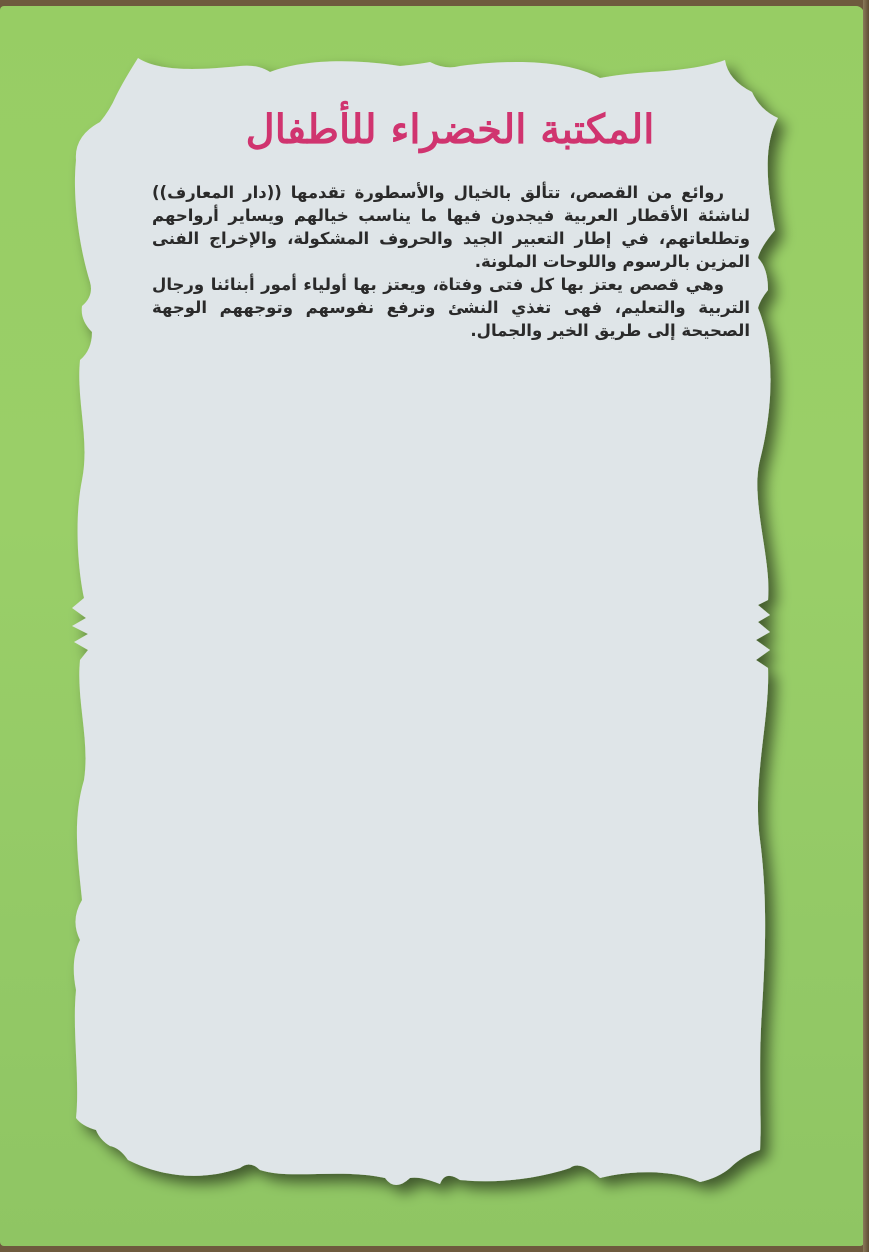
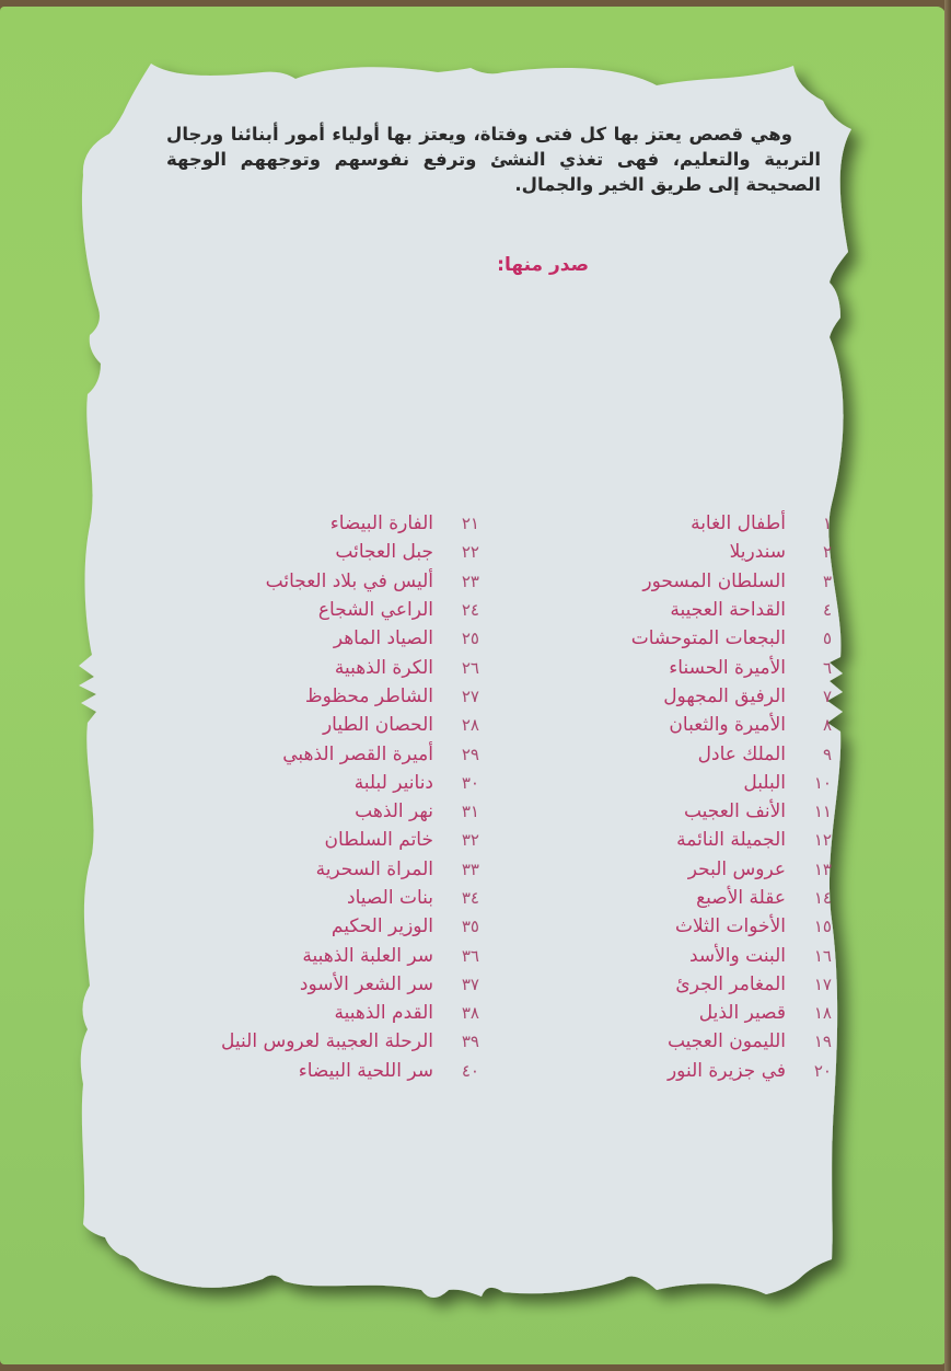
- المكتبة الخضراء للأطفال
- روائع من القصص، تتألق بالخيال والأسطورة تقدمها ((دار المعارف)) لناشئة الأقطار العربية فيجدون فيها ما يناسب خيالهم ويساير أرواحهم وتطلعاتهم، في إطار التعبير الجيد والحروف المشكولة، والإخراج الفنى المزين بالرسوم واللوحات الملونة.
  وهي قصص يعتز بها كل فتى وفتاة، ويعتز بها أولياء أمور أبنائنا ورجال التربية والتعليم، فهى تغذي النشئ وترفع نفوسهم وتوجههم الوجهة الصحيحة إلى طريق الخير والجمال.
+ صدر منها:
+ ١
+ أطفال الغابة
+ ٢
+ سندريلا
+ ٣
+ السلطان المسحور
+ ٤
+ القداحة العجيبة
+ ٥
+ البجعات المتوحشات
+ ٦
+ الأميرة الحسناء
+ ٧
+ الرفيق المجهول
+ ٨
+ الأميرة والثعبان
+ ٩
+ الملك عادل
+ ١٠
+ البلبل
+ ١١
+ الأنف العجيب
+ ١٢
+ الجميلة النائمة
+ ١٣
+ عروس البحر
+ ١٤
+ عقلة الأصبع
+ ١٥
+ الأخوات الثلاث
+ ١٦
+ البنت والأسد
+ ١٧
+ المغامر الجرئ
+ ١٨
+ قصير الذيل
+ ١٩
+ الليمون العجيب
+ ٢٠
+ في جزيرة النور
+ ٢١
+ الفارة البيضاء
+ ٢٢
+ جبل العجائب
+ ٢٣
+ أليس في بلاد العجائب
+ ٢٤
+ الراعي الشجاع
+ ٢٥
+ الصياد الماهر
+ ٢٦
+ الكرة الذهبية
+ ٢٧
+ الشاطر محظوظ
+ ٢٨
+ الحصان الطيار
+ ٢٩
+ أميرة القصر الذهبي
+ ٣٠
+ دنانير لبلبة
+ ٣١
+ نهر الذهب
+ ٣٢
+ خاتم السلطان
+ ٣٣
+ المراة السحرية
+ ٣٤
+ بنات الصياد
+ ٣٥
+ الوزير الحكيم
+ ٣٦
+ سر العلبة الذهبية
+ ٣٧
+ سر الشعر الأسود
+ ٣٨
+ القدم الذهبية
+ ٣٩
+ الرحلة العجيبة لعروس النيل
+ ٤٠
+ سر اللحية البيضاء
